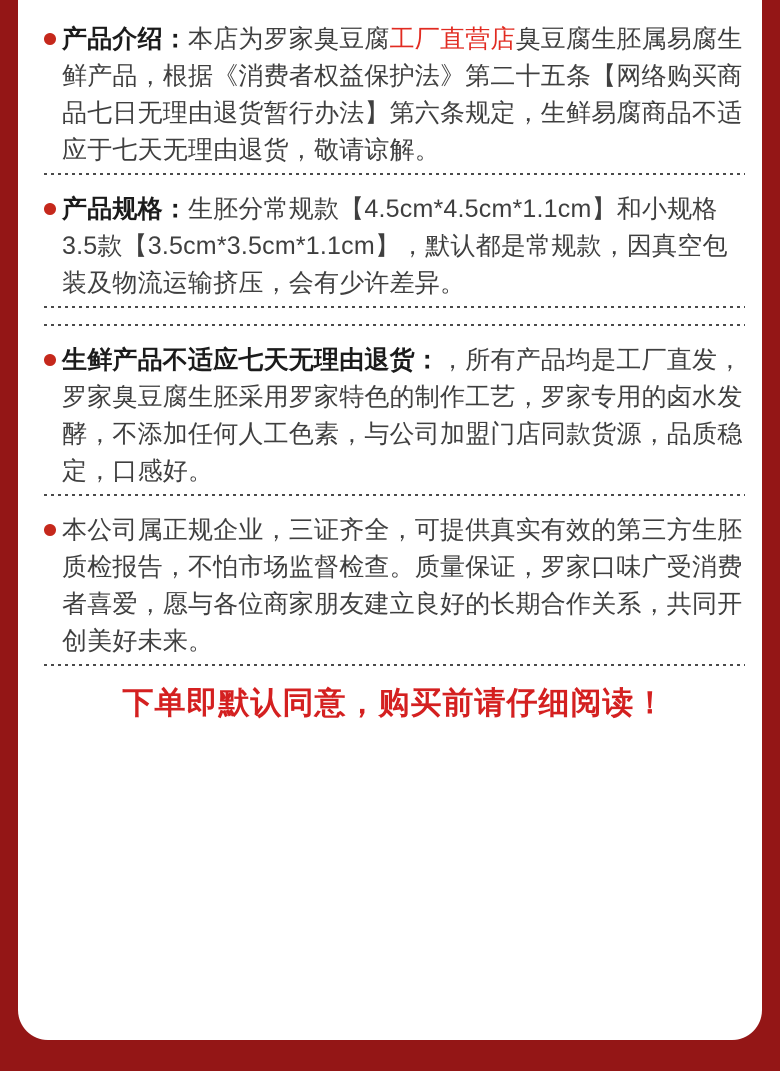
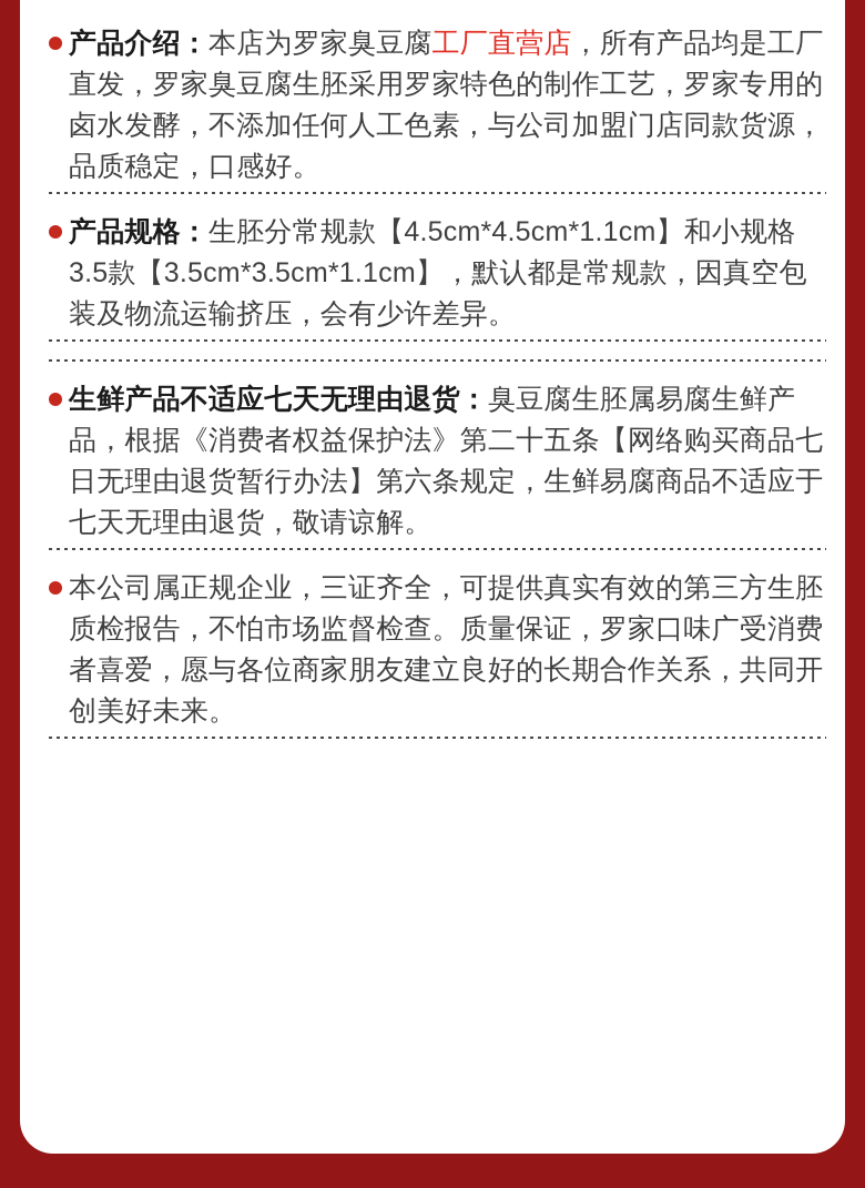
- 产品介绍：本店为罗家臭豆腐工厂直营店臭豆腐生胚属易腐生鲜产品，根据《消费者权益保护法》第二十五条【网络购买商品七日无理由退货暂行办法】第六条规定，生鲜易腐商品不适应于七天无理由退货，敬请谅解。
+ 产品介绍：本店为罗家臭豆腐工厂直营店，所有产品均是工厂直发，罗家臭豆腐生胚采用罗家特色的制作工艺，罗家专用的卤水发酵，不添加任何人工色素，与公司加盟门店同款货源，品质稳定，口感好。
  产品规格：生胚分常规款【4.5cm*4.5cm*1.1cm】和小规格3.5款【3.5cm*3.5cm*1.1cm】，默认都是常规款，因真空包装及物流运输挤压，会有少许差异。
- 生鲜产品不适应七天无理由退货：，所有产品均是工厂直发，罗家臭豆腐生胚采用罗家特色的制作工艺，罗家专用的卤水发酵，不添加任何人工色素，与公司加盟门店同款货源，品质稳定，口感好。
+ 生鲜产品不适应七天无理由退货：臭豆腐生胚属易腐生鲜产品，根据《消费者权益保护法》第二十五条【网络购买商品七日无理由退货暂行办法】第六条规定，生鲜易腐商品不适应于七天无理由退货，敬请谅解。
  本公司属正规企业，三证齐全，可提供真实有效的第三方生胚质检报告，不怕市场监督检查。质量保证，罗家口味广受消费者喜爱，愿与各位商家朋友建立良好的长期合作关系，共同开创美好未来。
- 下单即默认同意，购买前请仔细阅读！
